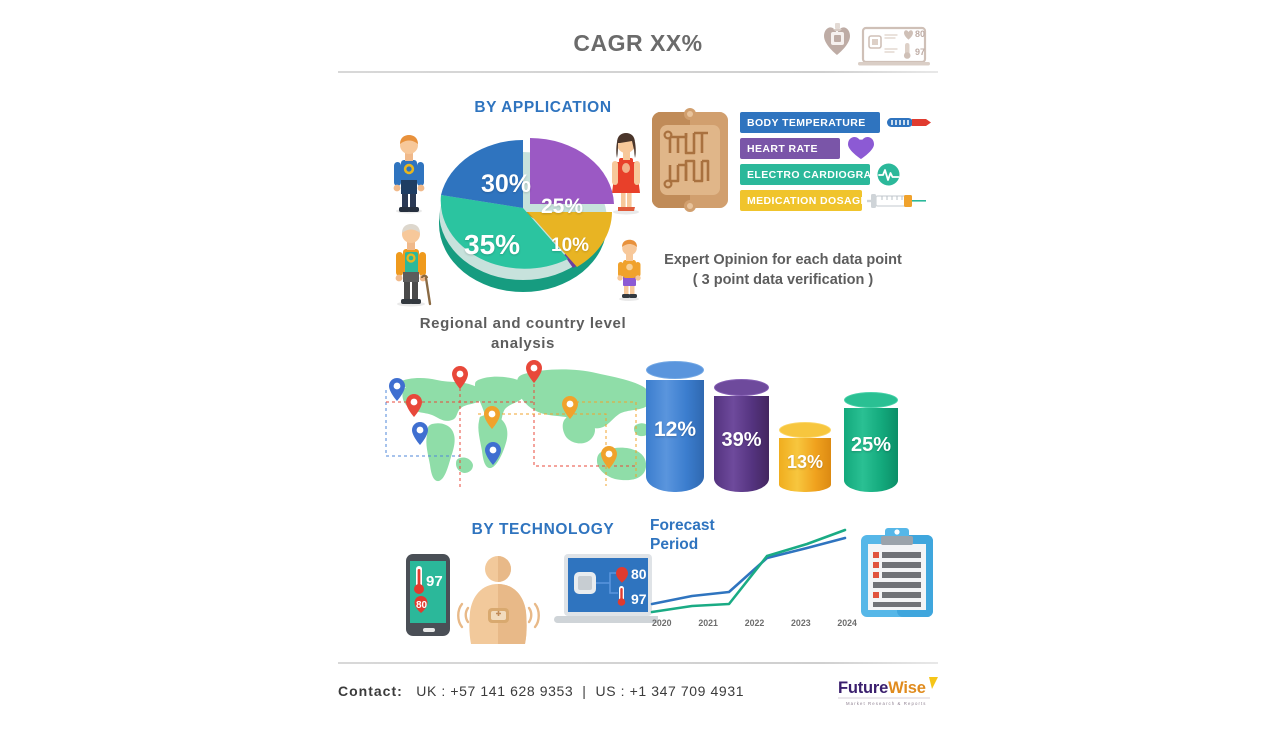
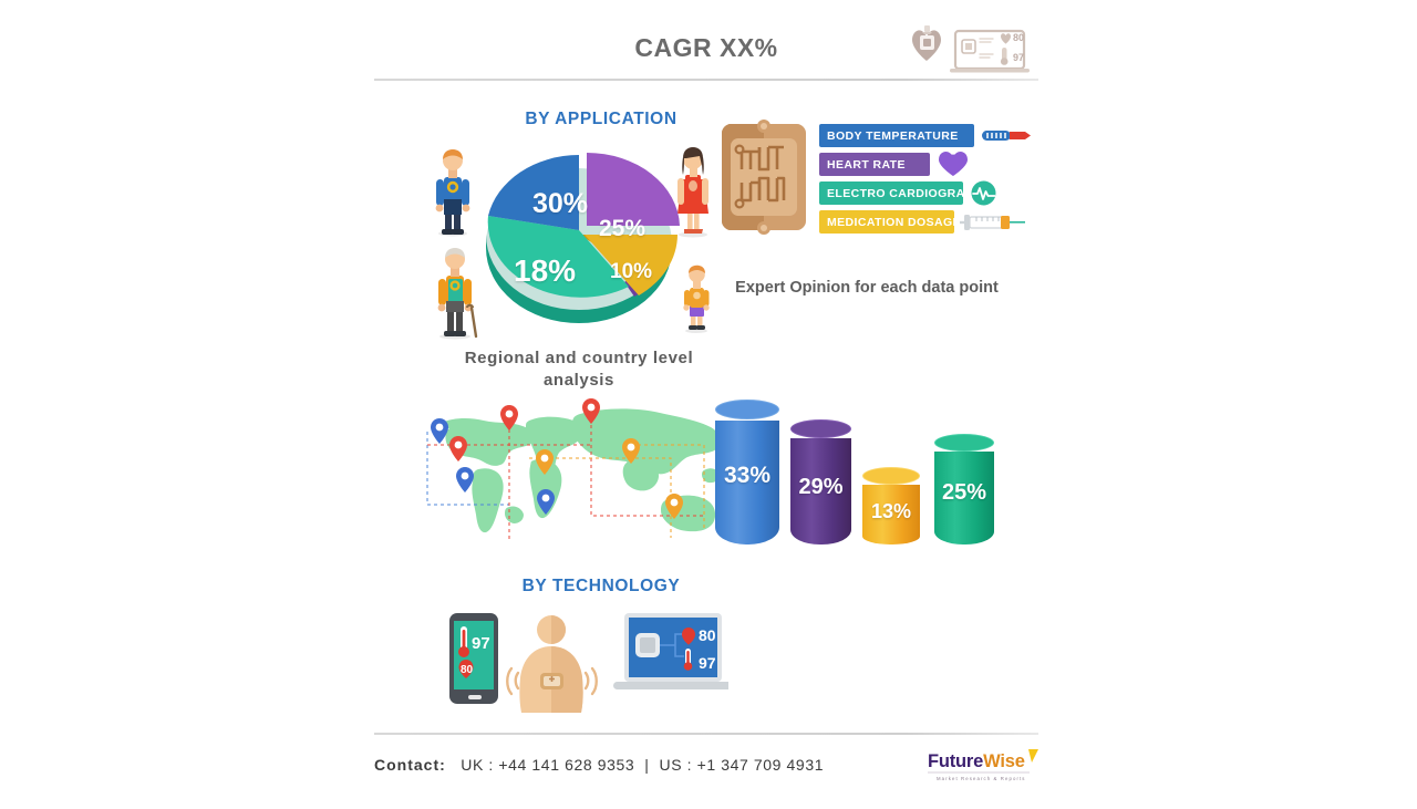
  CAGR XX%
  80
  97
  BY APPLICATION
  30%
  25%
  10%
- 35%
+ 18%
  BODY TEMPERATURE
  HEART RATE
  ELECTRO CARDIOGRA
  MEDICATION DOSAG
  Expert Opinion for each data point
- ( 3 point data verification )
  Regional and country level
  analysis
- 12%
+ 33%
- 39%
+ 29%
  13%
  25%
  BY TECHNOLOGY
  97
  80
  80
  97
- Forecast
- Period
- 2020
- 2021
- 2022
- 2023
- 2024
- Contact: UK : +57 141 628 9353 | US : +1 347 709 4931
+ Contact: UK : +44 141 628 9353 | US : +1 347 709 4931
  FutureWise
